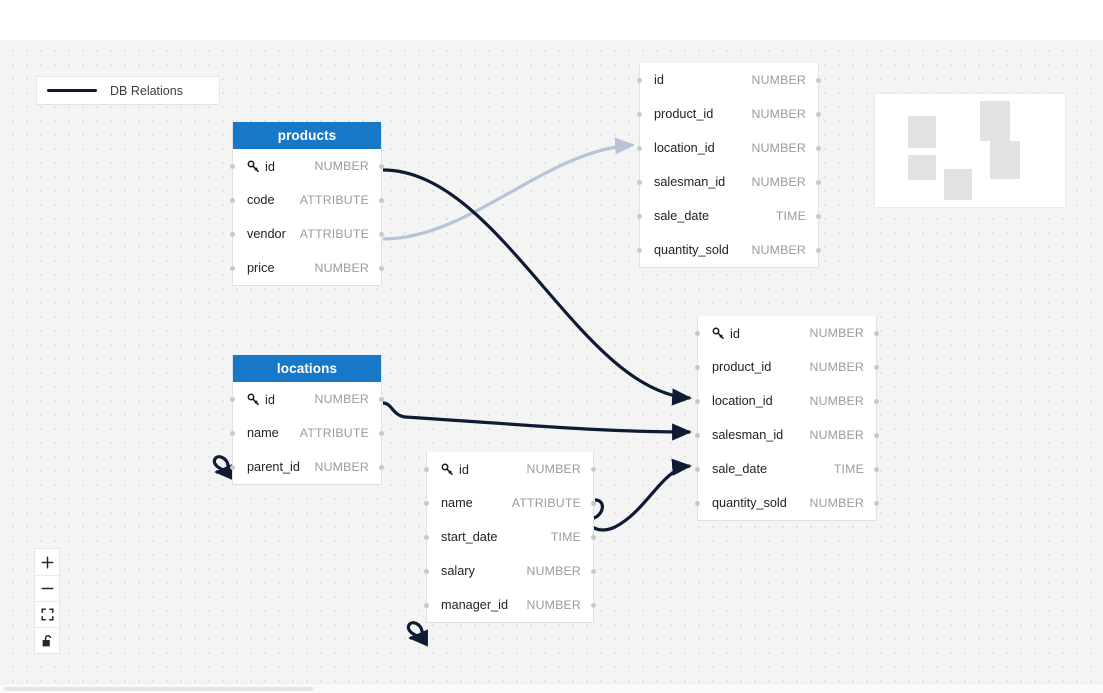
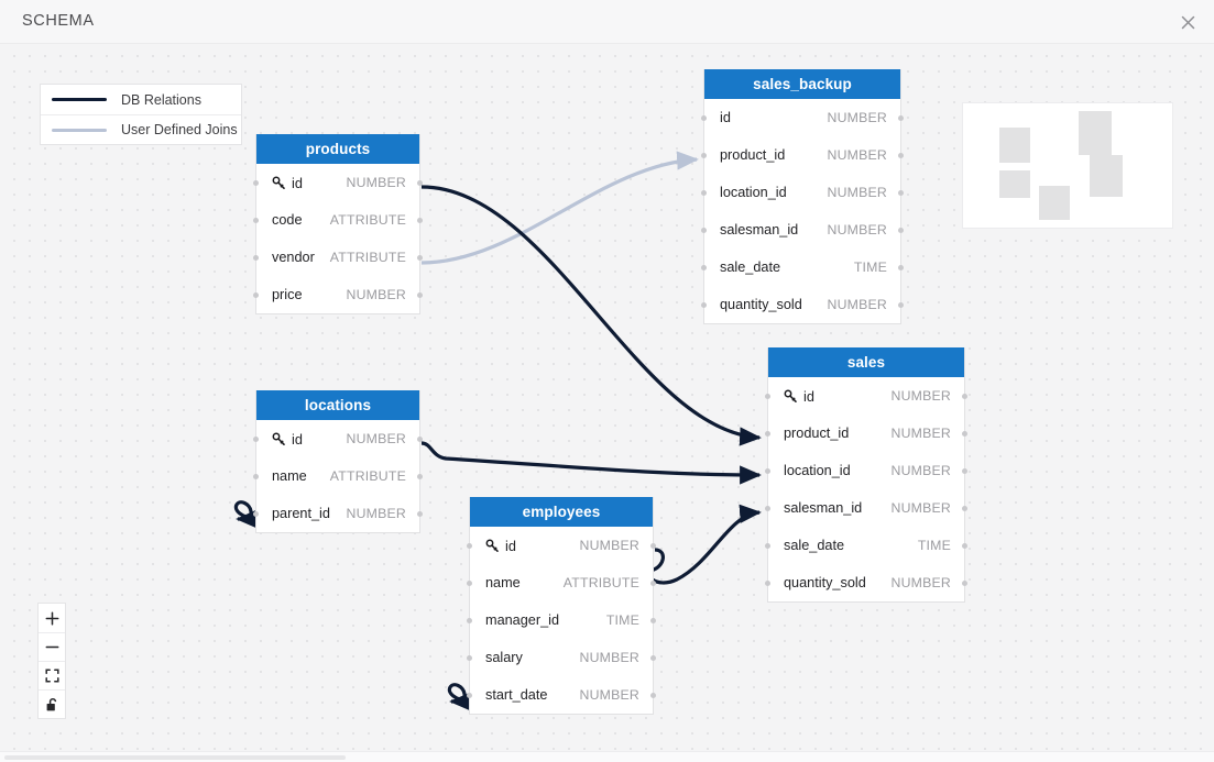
+ SCHEMA
  DB Relations
+ User Defined Joins
  products
  id
  NUMBER
  code
  ATTRIBUTE
  vendor
  ATTRIBUTE
  price
  NUMBER
  locations
  id
  NUMBER
  name
  ATTRIBUTE
  parent_id
  NUMBER
+ employees
  id
  NUMBER
  name
  ATTRIBUTE
- start_date
+ manager_id
  TIME
  salary
  NUMBER
- manager_id
+ start_date
  NUMBER
+ sales_backup
  id
  NUMBER
  product_id
  NUMBER
  location_id
  NUMBER
  salesman_id
  NUMBER
  sale_date
  TIME
  quantity_sold
  NUMBER
+ sales
  id
  NUMBER
  product_id
  NUMBER
  location_id
  NUMBER
  salesman_id
  NUMBER
  sale_date
  TIME
  quantity_sold
  NUMBER
